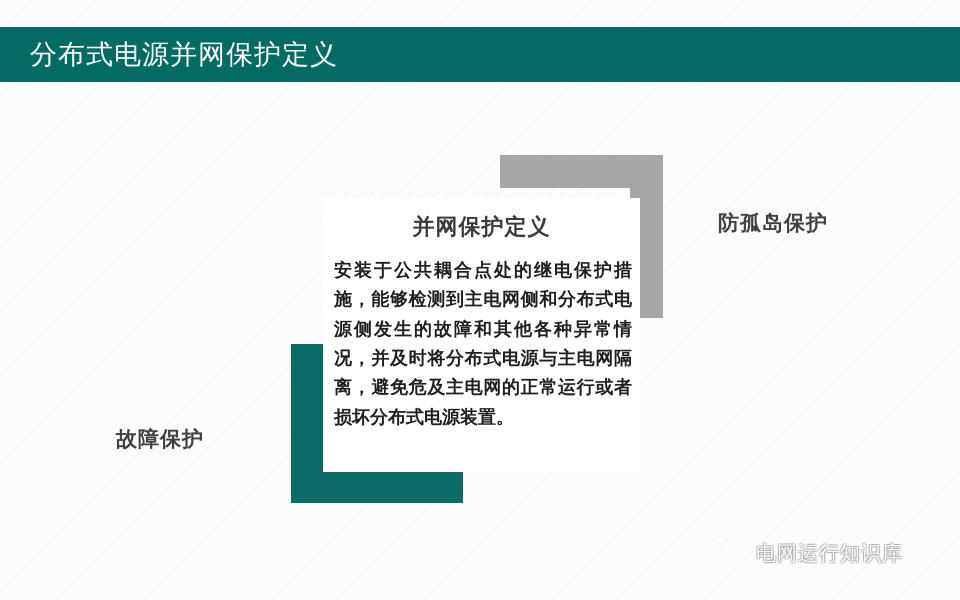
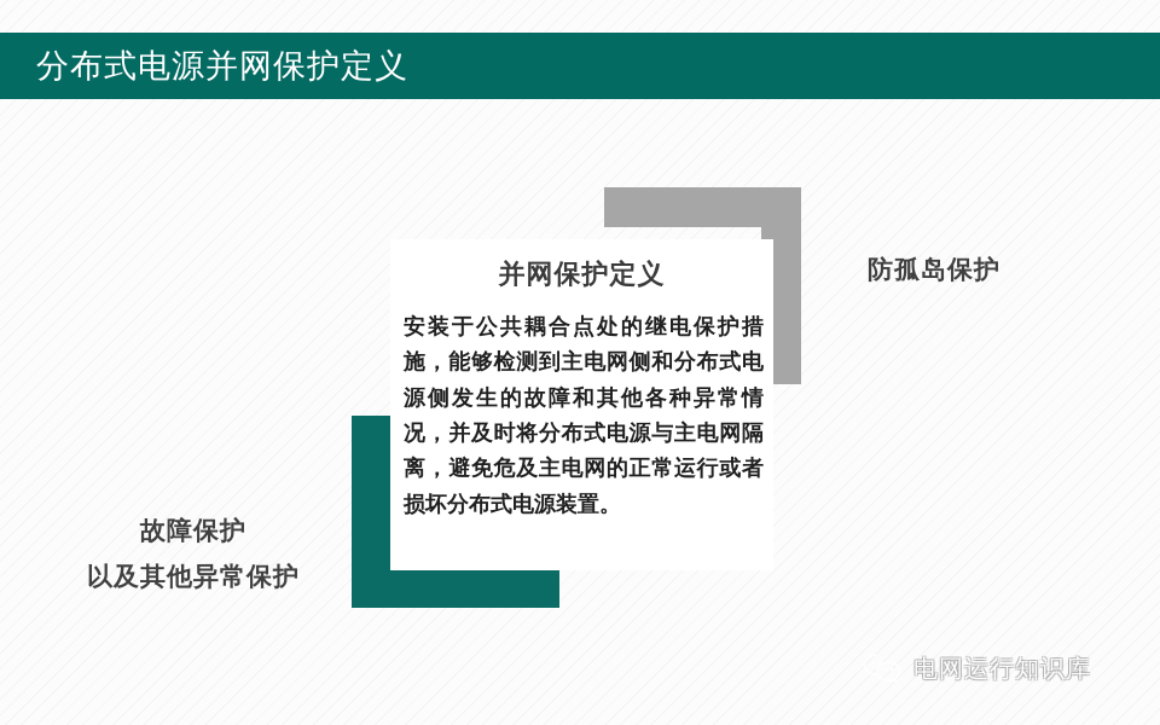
  分布式电源并网保护定义
  并网保护定义
  安装于公共耦合点处的继电保护措施，能够检测到主电网侧和分布式电源侧发生的故障和其他各种异常情况，并及时将分布式电源与主电网隔离，避免危及主电网的正常运行或者损坏分布式电源装置。
  防孤岛保护
  故障保护
+ 以及其他异常保护
  电网运行知识库
